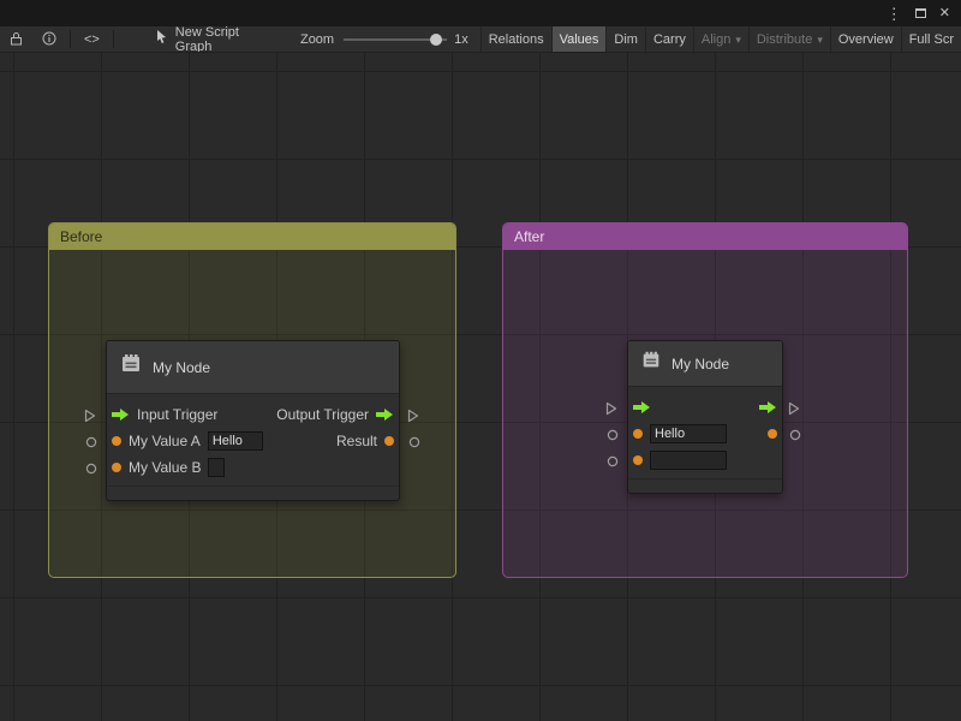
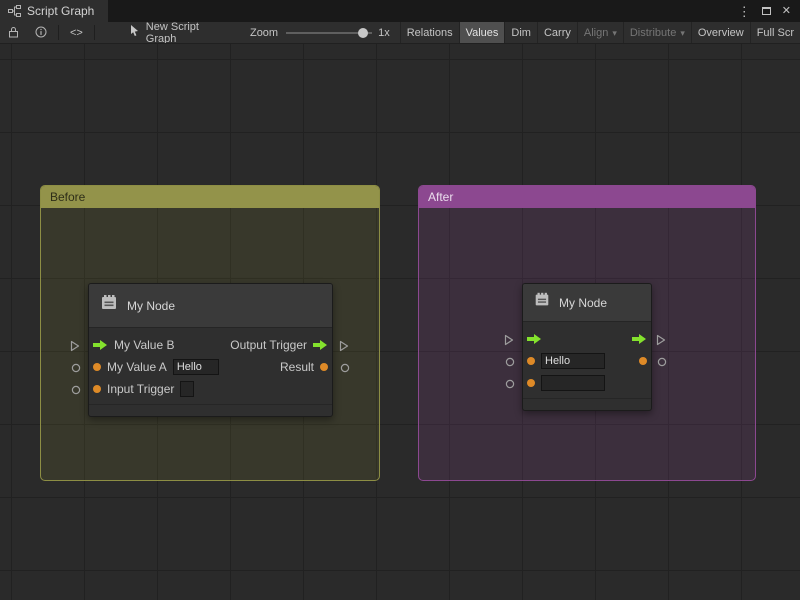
+ Script Graph
  ⋮
  ✕
  <>
  New Script Graph
  Zoom
  1x
  Relations
  Values
  Dim
  Carry
  Align
  ▾
  Distribute
  ▾
  Overview
  Full Scr
  Before
  After
  My Node
- Input Trigger
+ My Value B
  Output Trigger
  My Value A
  Hello
  Result
- My Value B
+ Input Trigger
  My Node
  Hello
